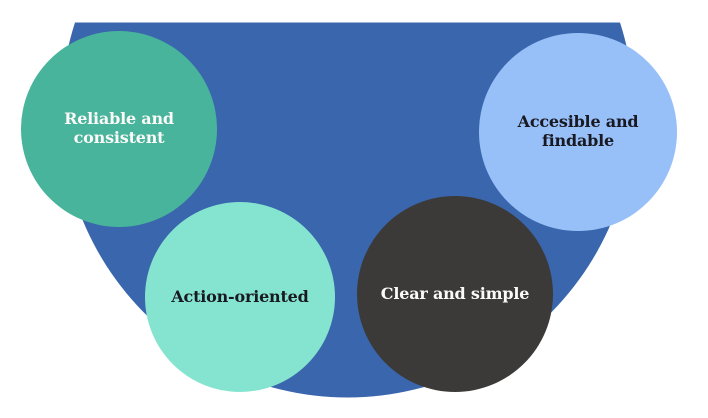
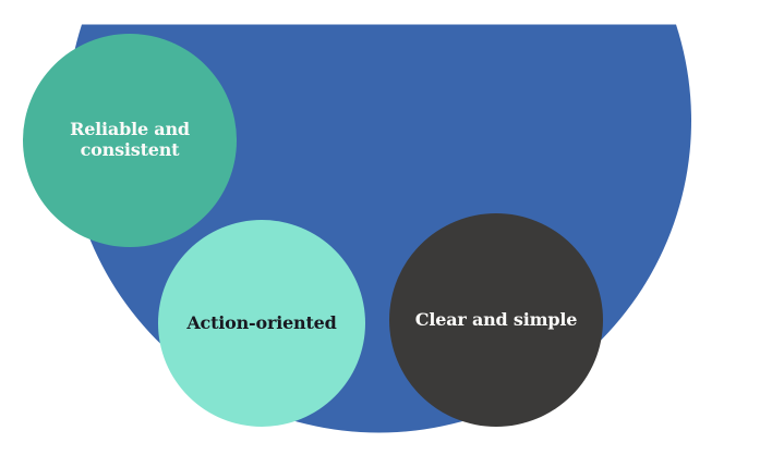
  Reliable and consistent
- Accesible and findable
  Action-oriented
  Clear and simple
